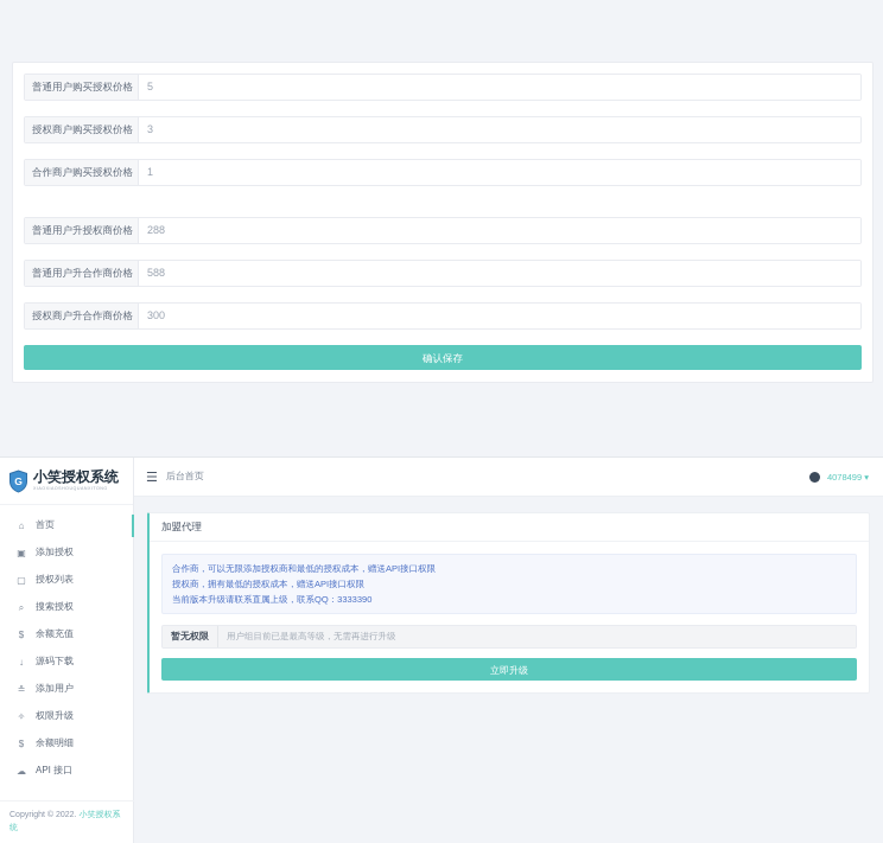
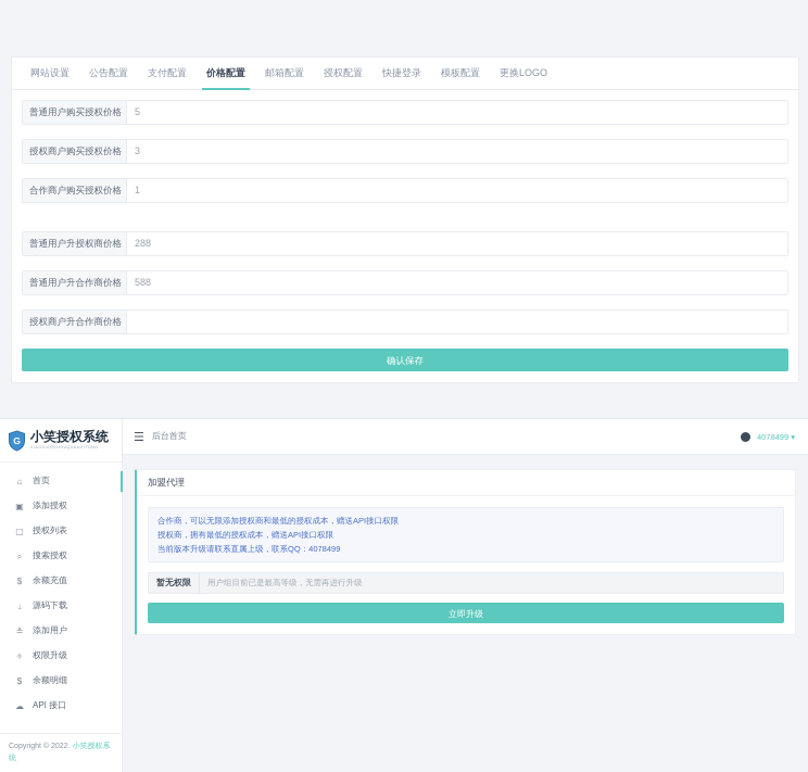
+ 网站设置
+ 公告配置
+ 支付配置
+ 价格配置
+ 邮箱配置
+ 授权配置
+ 快捷登录
+ 模板配置
+ 更换LOGO
  普通用户购买授权价格
  5
  授权商户购买授权价格
  3
  合作商户购买授权价格
  1
  普通用户升授权商价格
  288
  普通用户升合作商价格
  588
  授权商户升合作商价格
- 300
  确认保存
  G
  小笑授权系统
  ⌂
  首页
  ▣
  添加授权
  ▢
  授权列表
  ⌕
  搜索授权
  $
  余额充值
  ↓
  源码下载
  ≗
  添加用户
  ✧
  权限升级
  $
  余额明细
  ☁
  API 接口
  ☰
  后台首页
  4078499 ▾
  加盟代理
  合作商，可以无限添加授权商和最低的授权成本，赠送API接口权限
  授权商，拥有最低的授权成本，赠送API接口权限
- 当前版本升级请联系直属上级，联系QQ：3333390
+ 当前版本升级请联系直属上级，联系QQ：4078499
  暂无权限
  用户组目前已是最高等级，无需再进行升级
  立即升级
